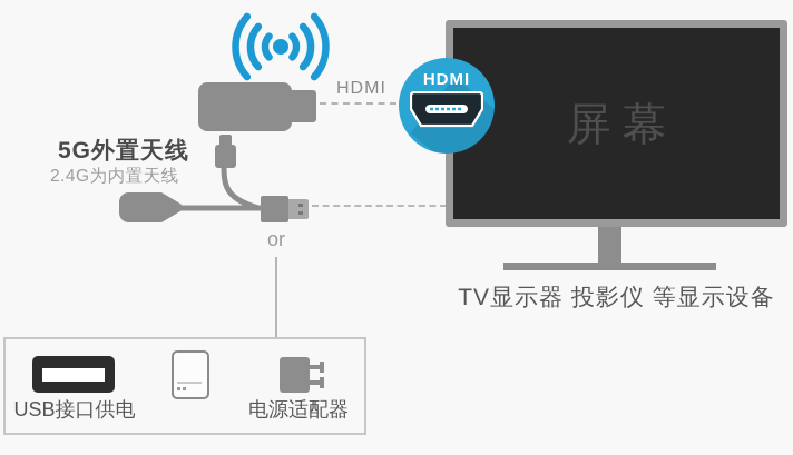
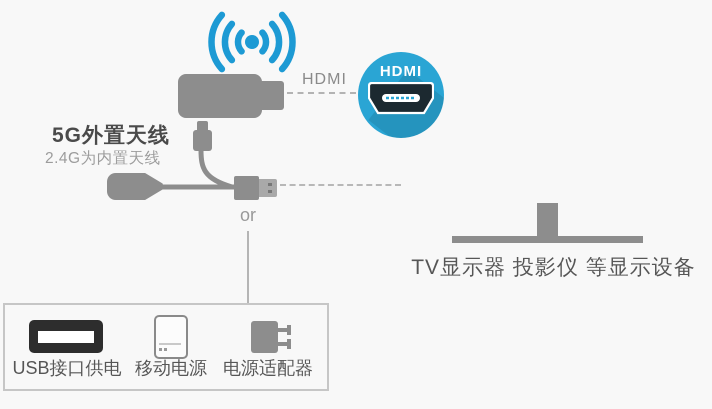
  5G外置天线
  2.4G为内置天线
  HDMI
  or
  HDMI
- 屏幕
  TV显示器 投影仪 等显示设备
  USB接口供电
+ 移动电源
  电源适配器
